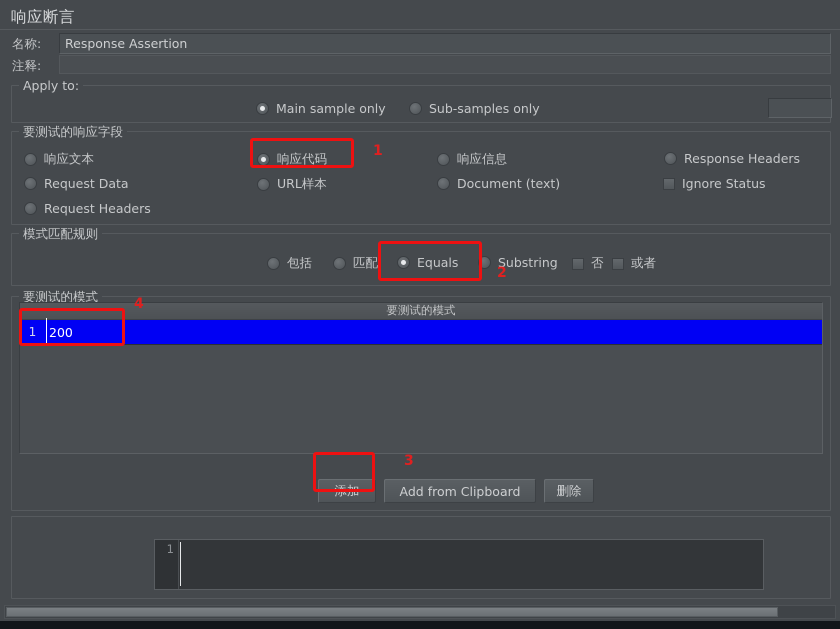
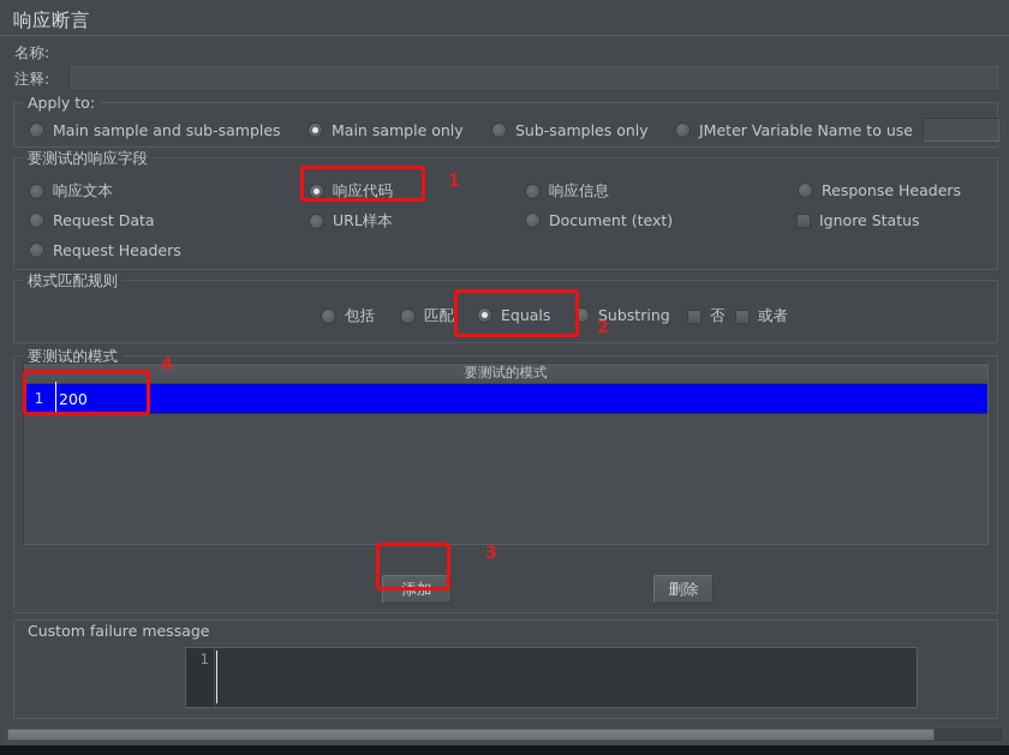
  响应断言
  名称:
- Response Assertion
  注释:
  Apply to:
+ Main sample and sub-samples
  Main sample only
  Sub-samples only
+ JMeter Variable Name to use
  要测试的响应字段
  响应文本
  响应代码
  响应信息
  Response Headers
  Request Data
  URL样本
  Document (text)
  Ignore Status
  Request Headers
  模式匹配规则
  包括
  匹配
  Equals
  Substring
  否
  或者
  要测试的模式
  要测试的模式
  1
  200
  添加
- Add from Clipboard
  删除
+ Custom failure message
  1
  1
  2
  3
  4
